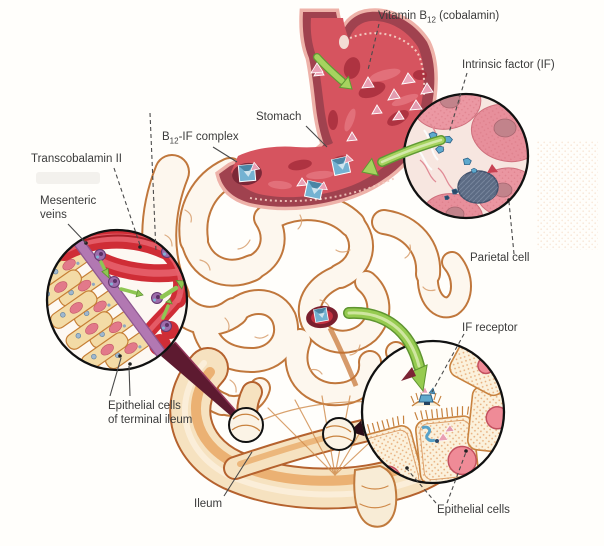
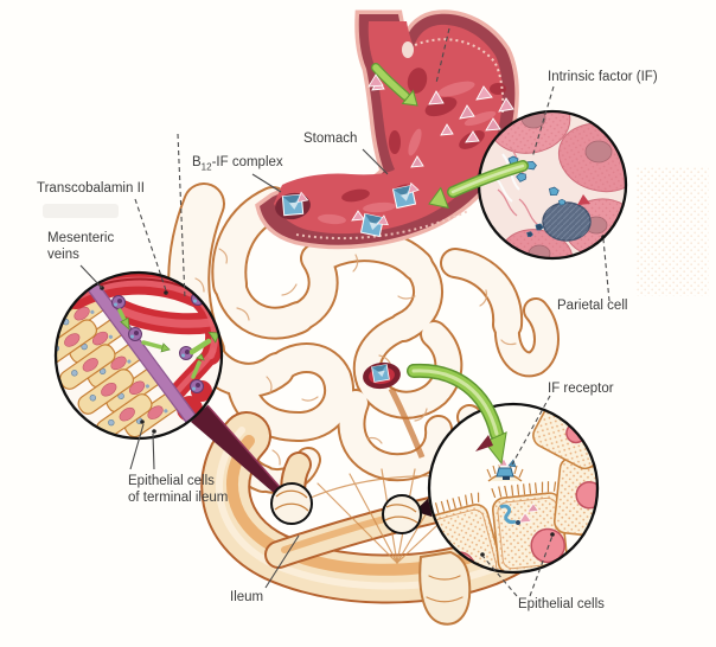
- Vitamin B12 (cobalamin)
  Intrinsic factor (IF)
  Stomach
  B12-IF complex
  Transcobalamin II
  Mesenteric
  veins
  Parietal cell
  IF receptor
  Epithelial cells
  of terminal ileum
  Ileum
  Epithelial cells
